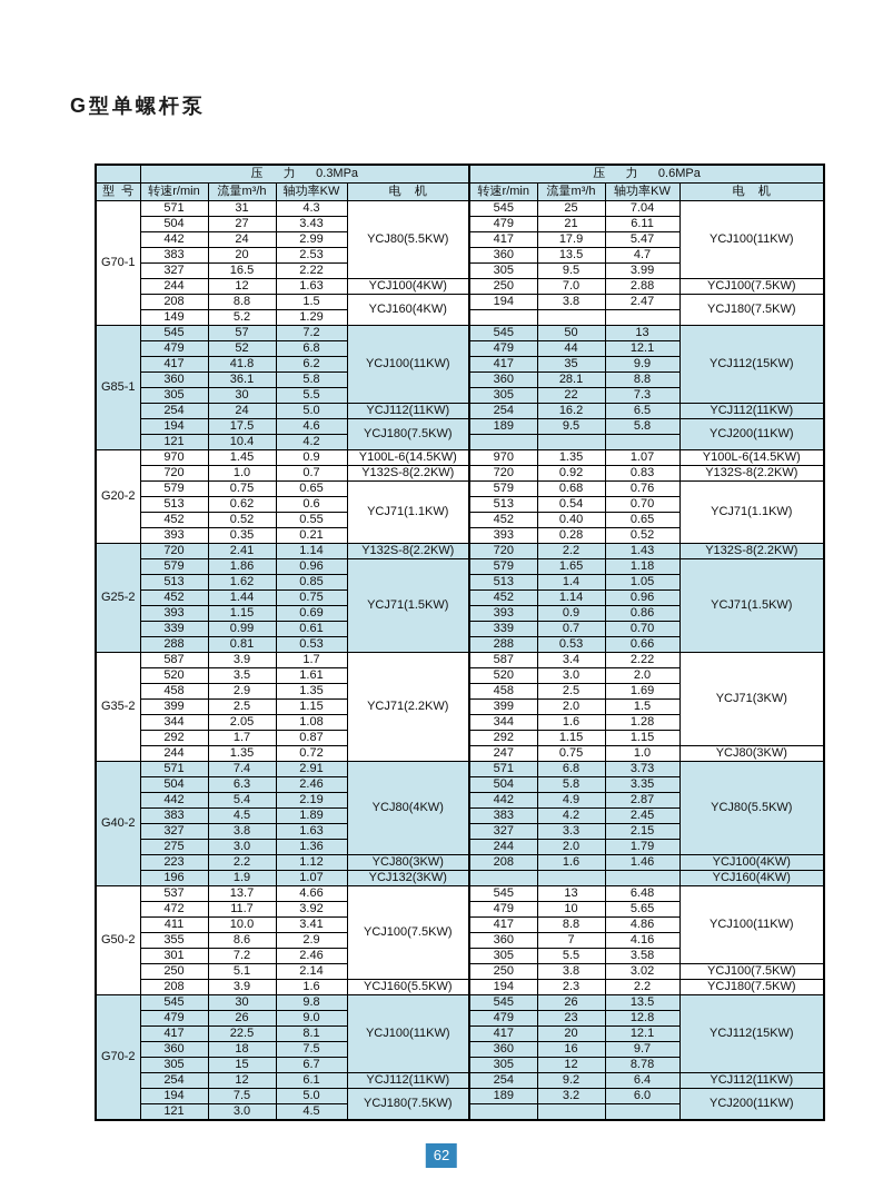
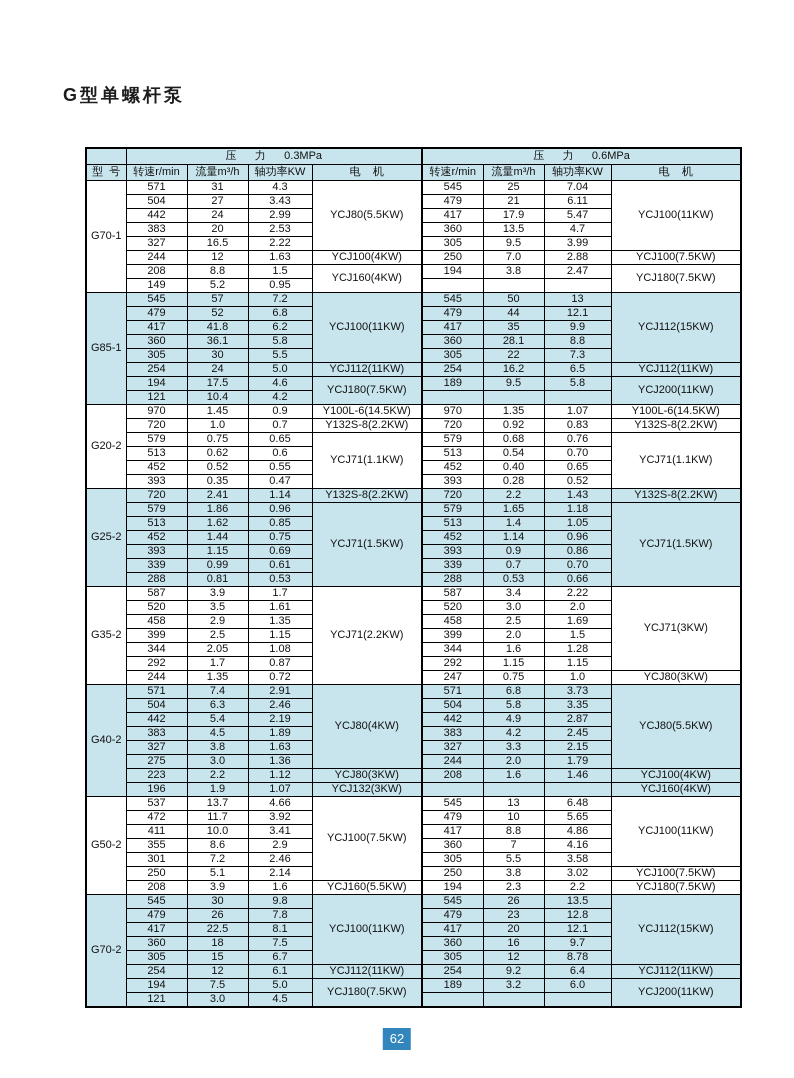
  G型单螺杆泵
  	压 力 0.3MPa	压 力 0.6MPa
  型 号	转速r/min	流量m³/h	轴功率KW	电 机	转速r/min	流量m³/h	轴功率KW	电 机
  G70-1	571	31	4.3	YCJ80(5.5KW)	545	25	7.04	YCJ100(11KW)
  504	27	3.43	479	21	6.11
  442	24	2.99	417	17.9	5.47
  383	20	2.53	360	13.5	4.7
  327	16.5	2.22	305	9.5	3.99
  244	12	1.63	YCJ100(4KW)	250	7.0	2.88	YCJ100(7.5KW)
  208	8.8	1.5	YCJ160(4KW)	194	3.8	2.47	YCJ180(7.5KW)
- 149	5.2	1.29
+ 149	5.2	0.95
  G85-1	545	57	7.2	YCJ100(11KW)	545	50	13	YCJ112(15KW)
  479	52	6.8	479	44	12.1
  417	41.8	6.2	417	35	9.9
  360	36.1	5.8	360	28.1	8.8
  305	30	5.5	305	22	7.3
  254	24	5.0	YCJ112(11KW)	254	16.2	6.5	YCJ112(11KW)
  194	17.5	4.6	YCJ180(7.5KW)	189	9.5	5.8	YCJ200(11KW)
  121	10.4	4.2
  G20-2	970	1.45	0.9	Y100L-6(14.5KW)	970	1.35	1.07	Y100L-6(14.5KW)
  720	1.0	0.7	Y132S-8(2.2KW)	720	0.92	0.83	Y132S-8(2.2KW)
  579	0.75	0.65	YCJ71(1.1KW)	579	0.68	0.76	YCJ71(1.1KW)
  513	0.62	0.6	513	0.54	0.70
  452	0.52	0.55	452	0.40	0.65
- 393	0.35	0.21	393	0.28	0.52
+ 393	0.35	0.47	393	0.28	0.52
  G25-2	720	2.41	1.14	Y132S-8(2.2KW)	720	2.2	1.43	Y132S-8(2.2KW)
  579	1.86	0.96	YCJ71(1.5KW)	579	1.65	1.18	YCJ71(1.5KW)
  513	1.62	0.85	513	1.4	1.05
  452	1.44	0.75	452	1.14	0.96
  393	1.15	0.69	393	0.9	0.86
  339	0.99	0.61	339	0.7	0.70
  288	0.81	0.53	288	0.53	0.66
  G35-2	587	3.9	1.7	YCJ71(2.2KW)	587	3.4	2.22	YCJ71(3KW)
  520	3.5	1.61	520	3.0	2.0
  458	2.9	1.35	458	2.5	1.69
  399	2.5	1.15	399	2.0	1.5
  344	2.05	1.08	344	1.6	1.28
  292	1.7	0.87	292	1.15	1.15
  244	1.35	0.72	247	0.75	1.0	YCJ80(3KW)
  G40-2	571	7.4	2.91	YCJ80(4KW)	571	6.8	3.73	YCJ80(5.5KW)
  504	6.3	2.46	504	5.8	3.35
  442	5.4	2.19	442	4.9	2.87
  383	4.5	1.89	383	4.2	2.45
  327	3.8	1.63	327	3.3	2.15
  275	3.0	1.36	244	2.0	1.79
  223	2.2	1.12	YCJ80(3KW)	208	1.6	1.46	YCJ100(4KW)
  196	1.9	1.07	YCJ132(3KW)				YCJ160(4KW)
  G50-2	537	13.7	4.66	YCJ100(7.5KW)	545	13	6.48	YCJ100(11KW)
  472	11.7	3.92	479	10	5.65
  411	10.0	3.41	417	8.8	4.86
  355	8.6	2.9	360	7	4.16
  301	7.2	2.46	305	5.5	3.58
  250	5.1	2.14	250	3.8	3.02	YCJ100(7.5KW)
  208	3.9	1.6	YCJ160(5.5KW)	194	2.3	2.2	YCJ180(7.5KW)
  G70-2	545	30	9.8	YCJ100(11KW)	545	26	13.5	YCJ112(15KW)
- 479	26	9.0	479	23	12.8
+ 479	26	7.8	479	23	12.8
  417	22.5	8.1	417	20	12.1
  360	18	7.5	360	16	9.7
  305	15	6.7	305	12	8.78
  254	12	6.1	YCJ112(11KW)	254	9.2	6.4	YCJ112(11KW)
  194	7.5	5.0	YCJ180(7.5KW)	189	3.2	6.0	YCJ200(11KW)
  121	3.0	4.5
  62
